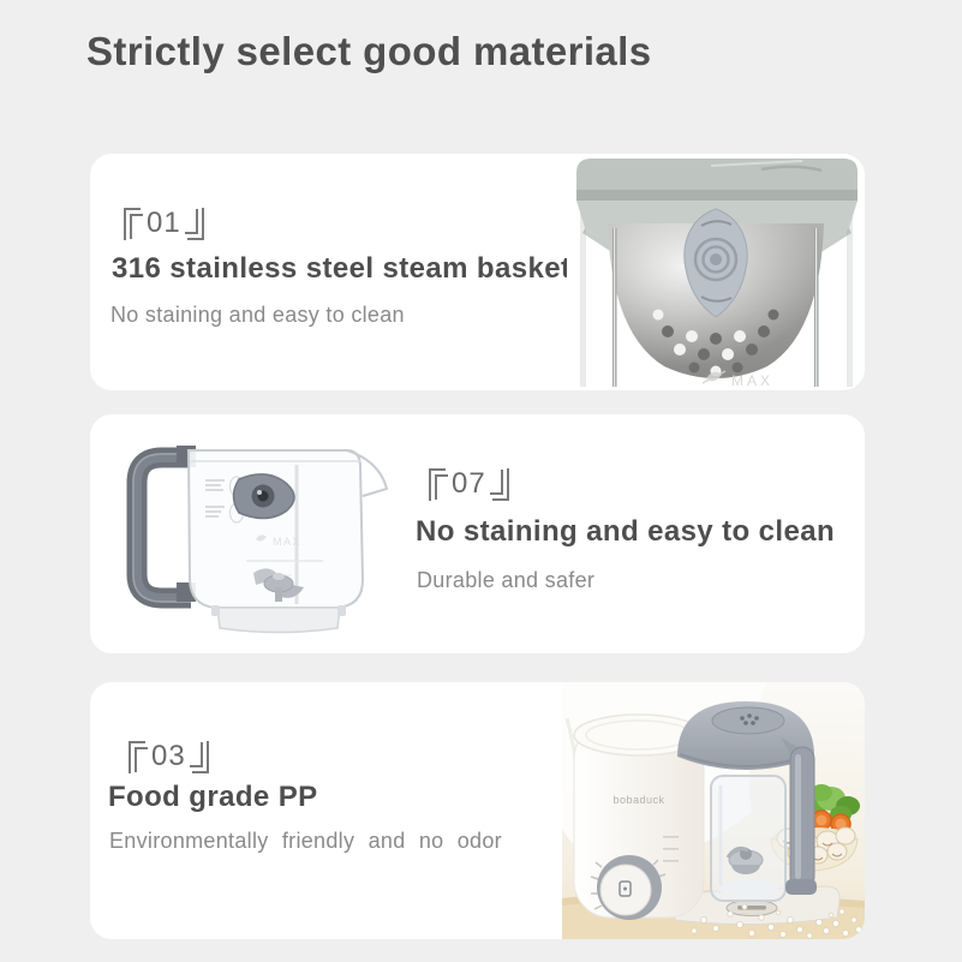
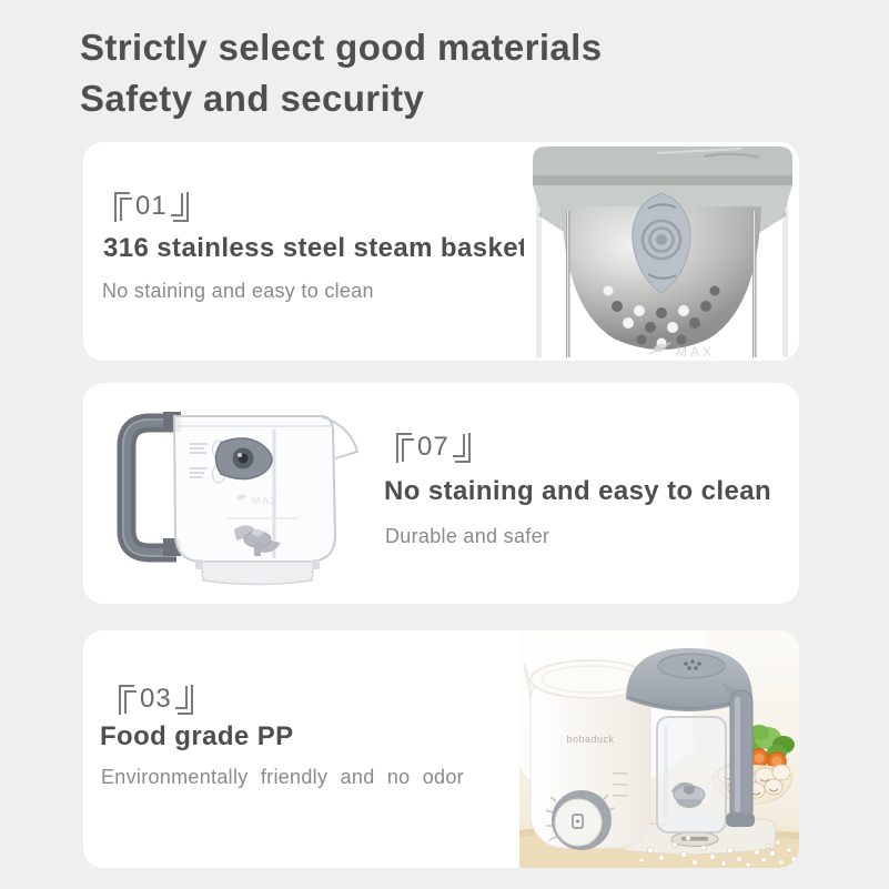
  Strictly select good materials
+ Safety and security
  01
  316 stainless steel steam basket
  No staining and easy to clean
  MAX
  MAX
  07
  No staining and easy to clean
  Durable and safer
  03
  Food grade PP
  Environmentally friendly and no odor
  bobaduck
